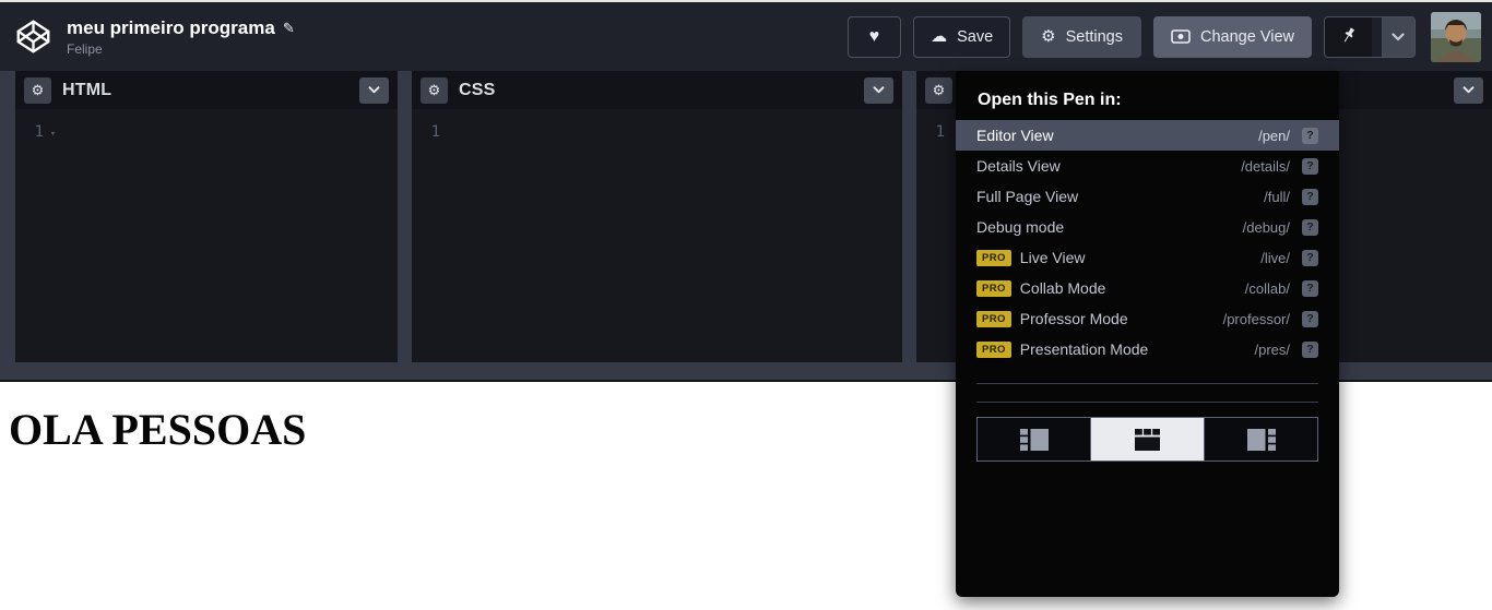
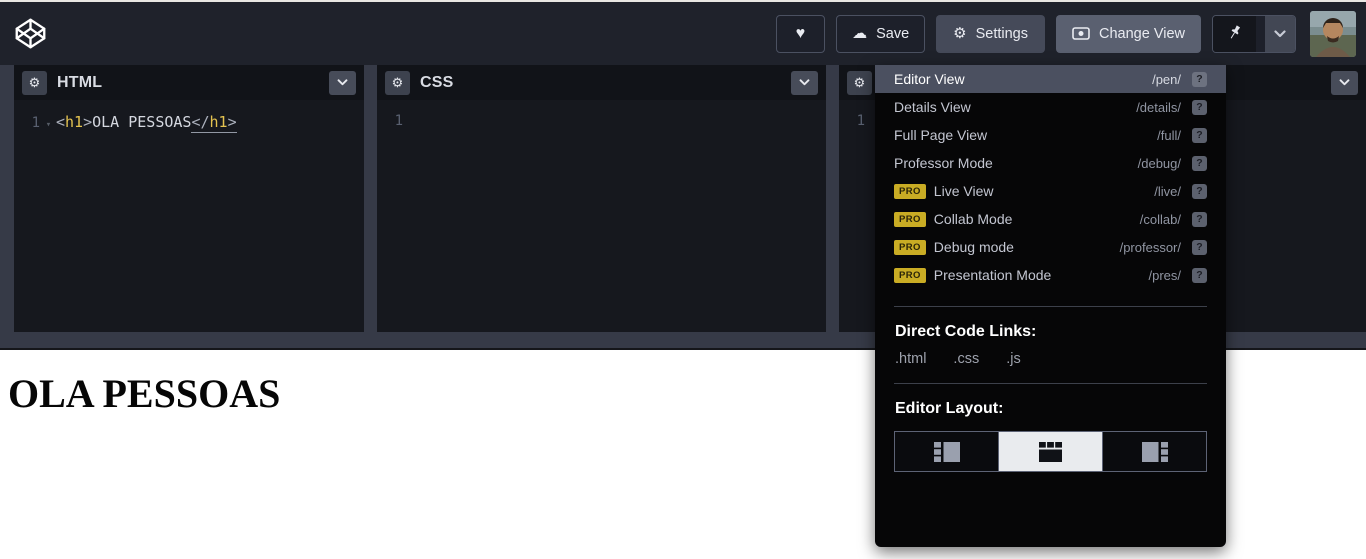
- meu primeiro programa
- ✎
- Felipe
  ♥
  ☁
  Save
  ⚙
  Settings
  Change View
  ⚙
  HTML
  1
  ▾
+ <h1>OLA PESSOAS</h1>
  ⚙
  CSS
  1
  ⚙
  1
  OLA PESSOAS
- Open this Pen in:
  Editor View
  /pen/
  ?
  Details View
  /details/
  ?
  Full Page View
  /full/
  ?
- Debug mode
+ Professor Mode
  /debug/
  ?
  PRO
  Live View
  /live/
  ?
  PRO
  Collab Mode
  /collab/
  ?
  PRO
- Professor Mode
+ Debug mode
  /professor/
  ?
  PRO
  Presentation Mode
  /pres/
  ?
+ Direct Code Links:
+ .html
+ .css
+ .js
+ Editor Layout:
